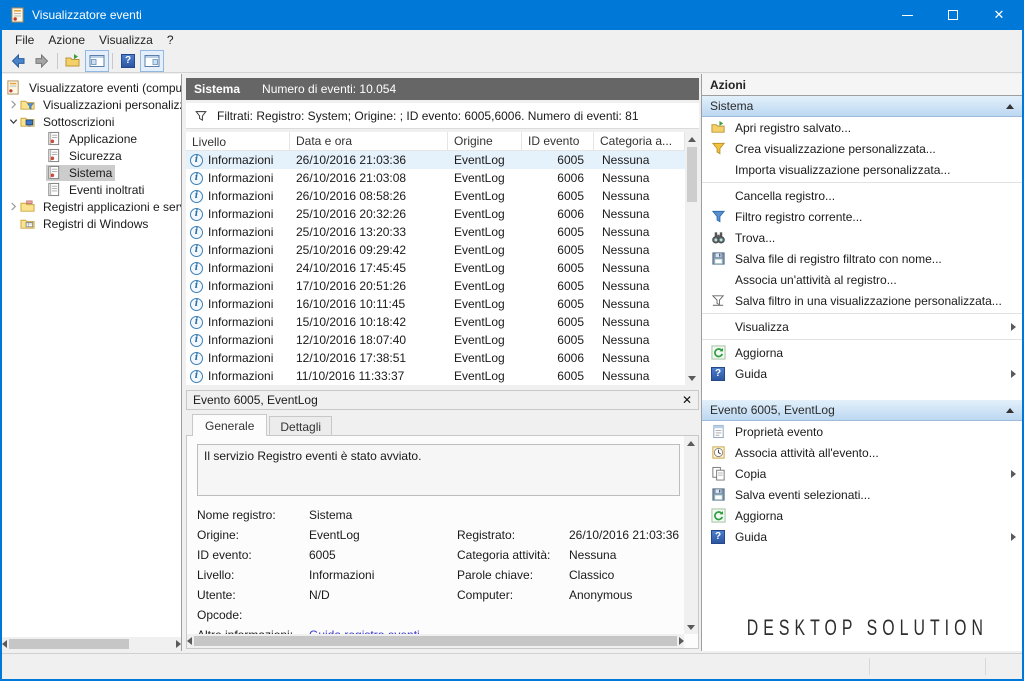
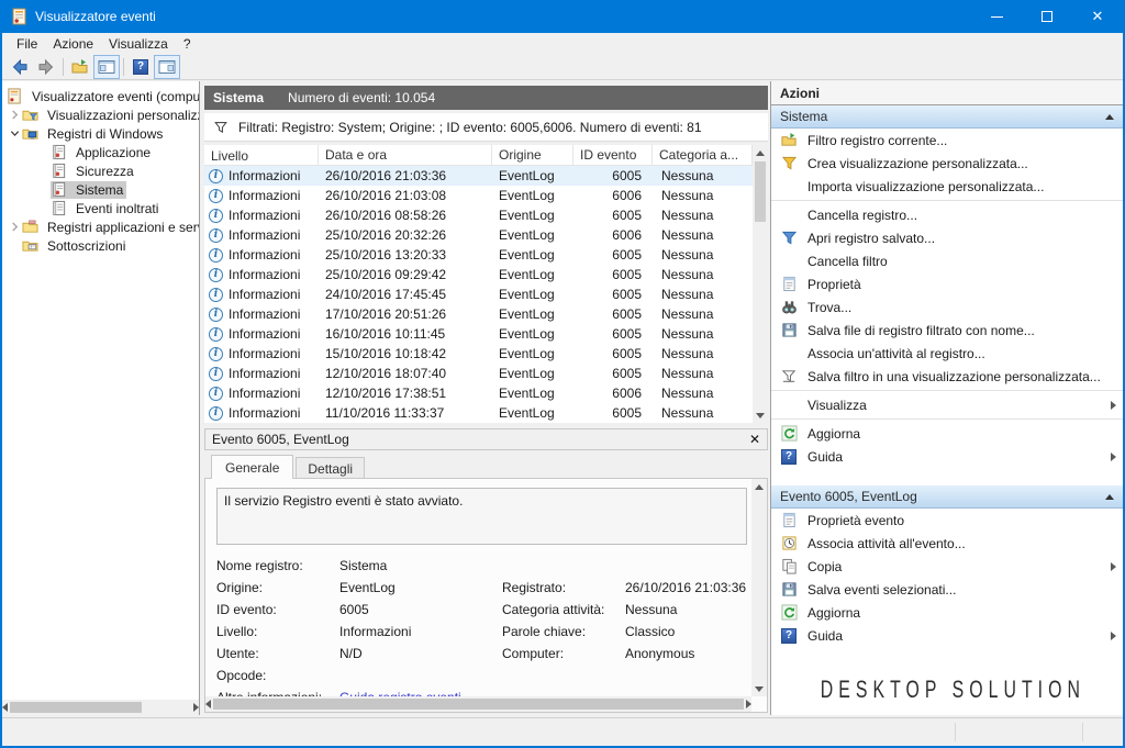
  Visualizzatore eventi
  ✕
  File
  Azione
  Visualizza
  ?
  ?
  Visualizzatore eventi (compu
  Visualizzazioni personaliz
- Sottoscrizioni
+ Registri di Windows
  Applicazione
  Sicurezza
  Sistema
  Eventi inoltrati
  Registri applicazioni e ser
- Registri di Windows
+ Sottoscrizioni
  Sistema
  Numero di eventi: 10.054
  Filtrati: Registro: System; Origine: ; ID evento: 6005,6006. Numero di eventi: 81
  Livello
  Data e ora
  Origine
  ID evento
  Categoria a...
  i
  Informazioni
  26/10/2016 21:03:36
  EventLog
  6005
  Nessuna
  i
  Informazioni
  26/10/2016 21:03:08
  EventLog
  6006
  Nessuna
  i
  Informazioni
  26/10/2016 08:58:26
  EventLog
  6005
  Nessuna
  i
  Informazioni
  25/10/2016 20:32:26
  EventLog
  6006
  Nessuna
  i
  Informazioni
  25/10/2016 13:20:33
  EventLog
  6005
  Nessuna
  i
  Informazioni
  25/10/2016 09:29:42
  EventLog
  6005
  Nessuna
  i
  Informazioni
  24/10/2016 17:45:45
  EventLog
  6005
  Nessuna
  i
  Informazioni
  17/10/2016 20:51:26
  EventLog
  6005
  Nessuna
  i
  Informazioni
  16/10/2016 10:11:45
  EventLog
  6005
  Nessuna
  i
  Informazioni
  15/10/2016 10:18:42
  EventLog
  6005
  Nessuna
  i
  Informazioni
  12/10/2016 18:07:40
  EventLog
  6005
  Nessuna
  i
  Informazioni
  12/10/2016 17:38:51
  EventLog
  6006
  Nessuna
  i
  Informazioni
  11/10/2016 11:33:37
  EventLog
  6005
  Nessuna
  Evento 6005, EventLog
  ✕
  Generale
  Dettagli
  Il servizio Registro eventi è stato avviato.
  Nome registro:
  Sistema
  Origine:
  EventLog
  Registrato:
  26/10/2016 21:03:36
  ID evento:
  6005
  Categoria attività:
  Nessuna
  Livello:
  Informazioni
  Parole chiave:
  Classico
  Utente:
  N/D
  Computer:
  Anonymous
  Opcode:
  Azioni
  Sistema
- Apri registro salvato...
+ Filtro registro corrente...
  Crea visualizzazione personalizzata...
  Importa visualizzazione personalizzata...
  Cancella registro...
- Filtro registro corrente...
+ Apri registro salvato...
+ Cancella filtro
+ Proprietà
  Trova...
  Salva file di registro filtrato con nome...
  Associa un'attività al registro...
  Salva filtro in una visualizzazione personalizzata...
  Visualizza
  Aggiorna
  ?
  Guida
  Evento 6005, EventLog
  Proprietà evento
  Associa attività all'evento...
  Copia
  Salva eventi selezionati...
  Aggiorna
  ?
  Guida
  DESKTOP SOLUTION
